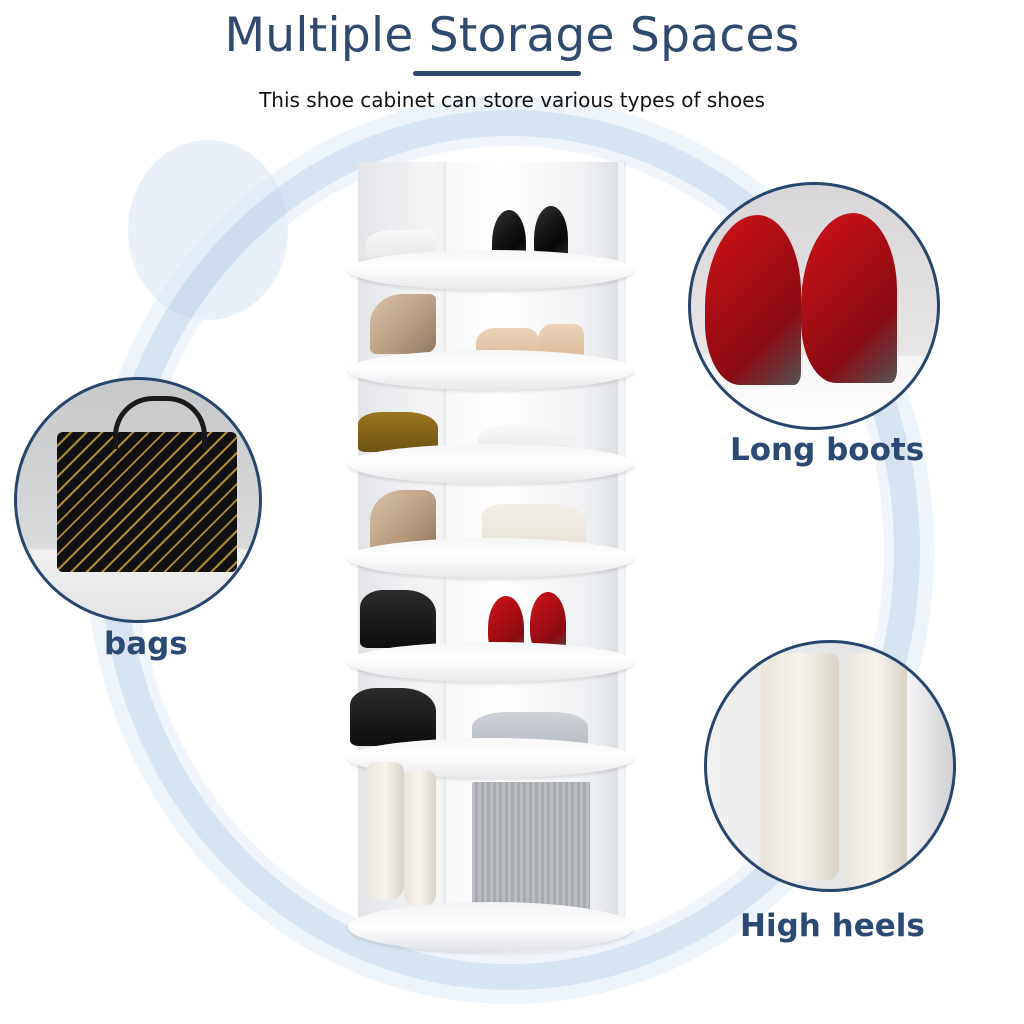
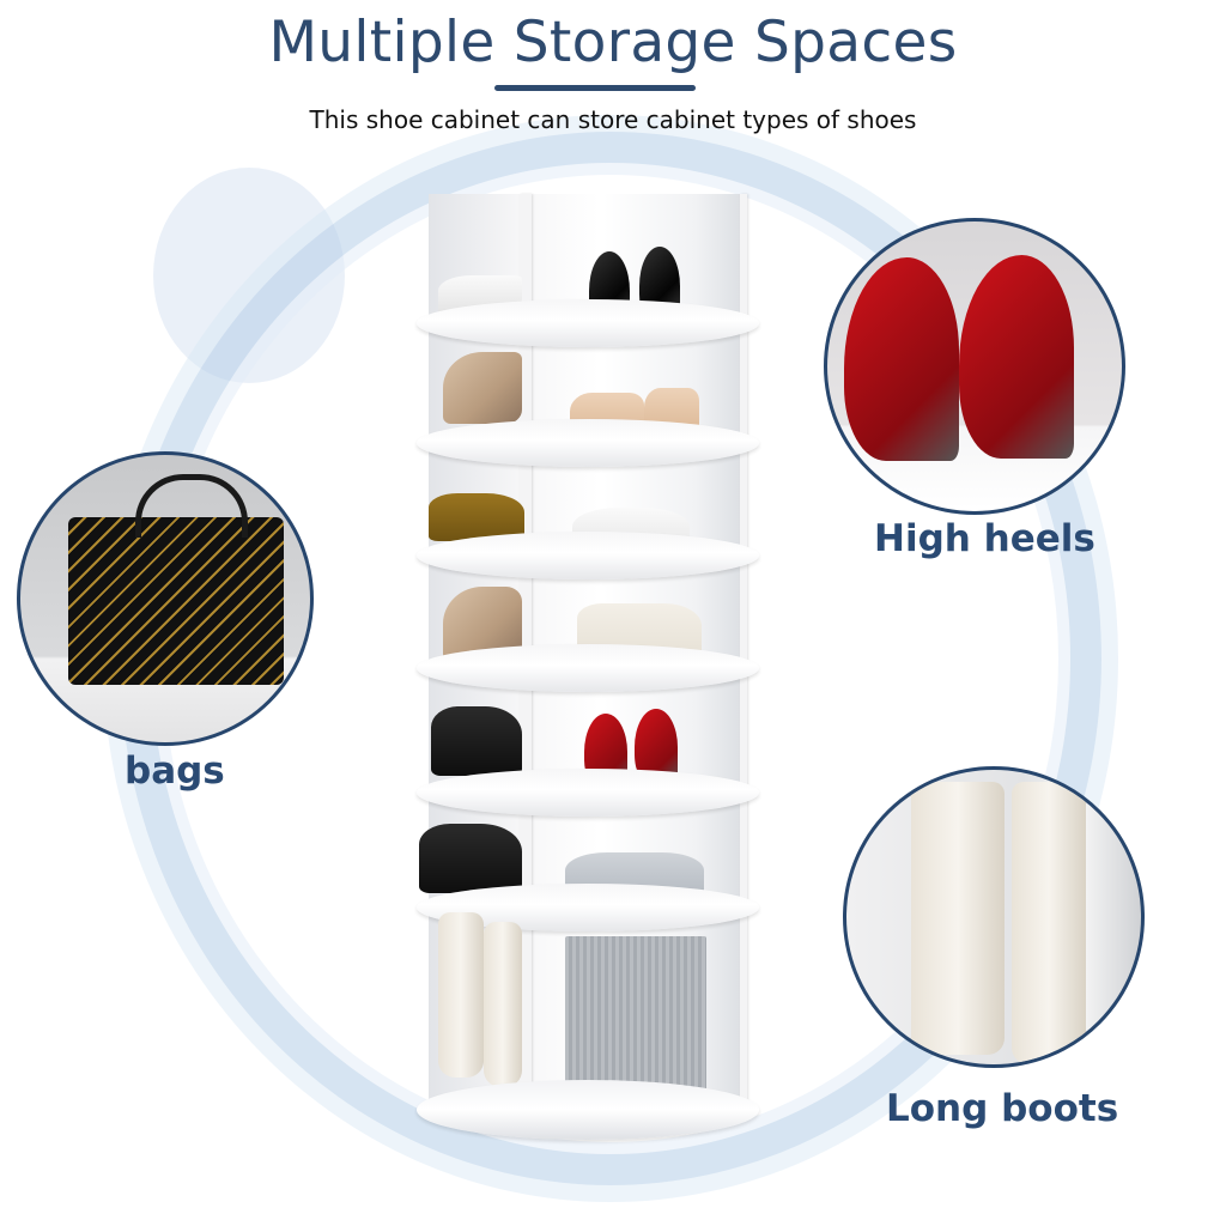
  Multiple Storage Spaces
- This shoe cabinet can store various types of shoes
+ This shoe cabinet can store cabinet types of shoes
- Long boots
+ High heels
  bags
- High heels
+ Long boots
